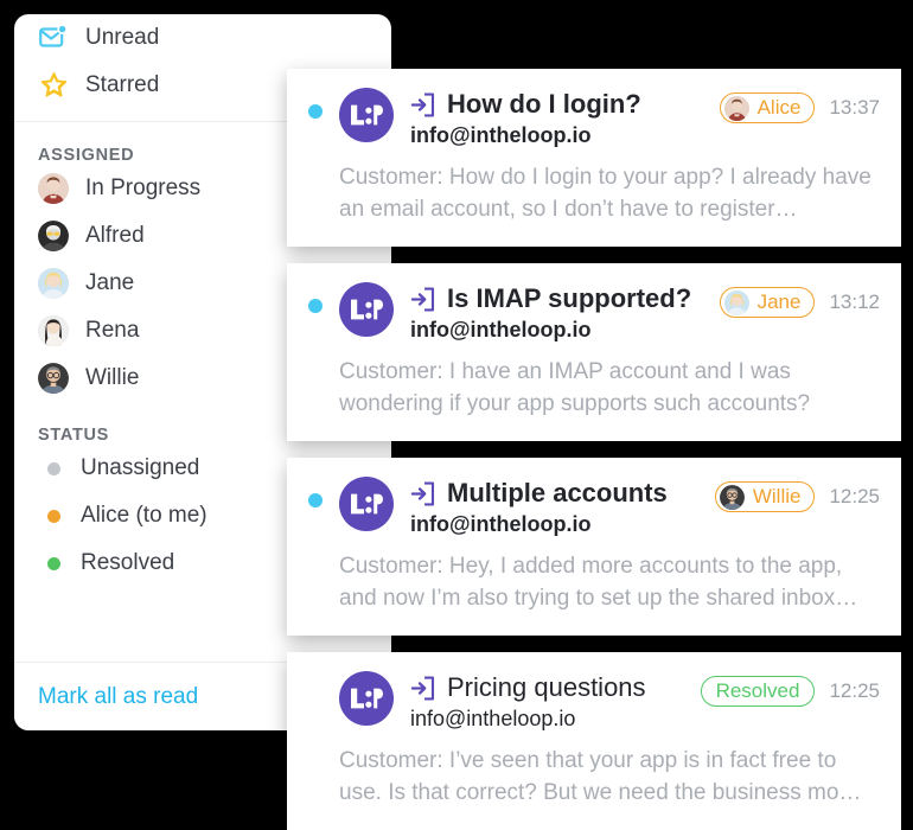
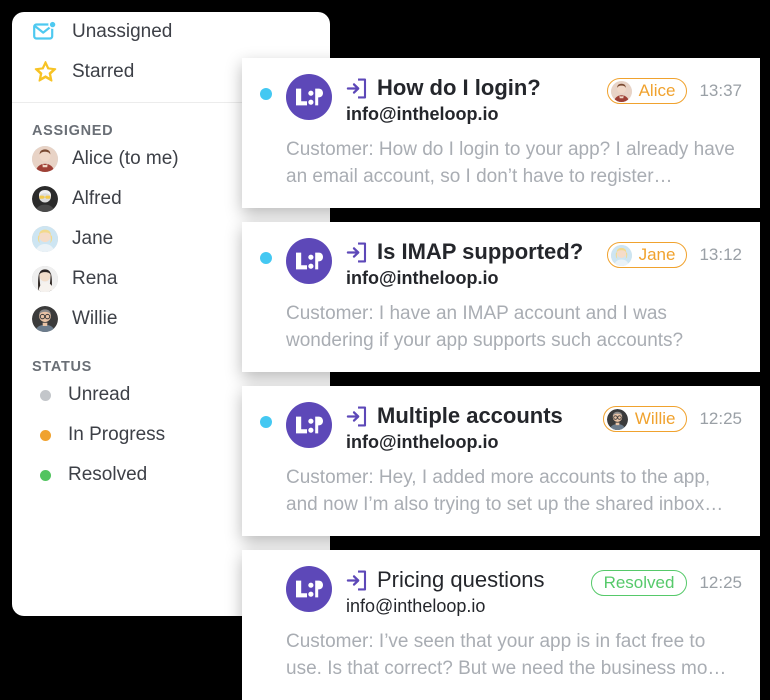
- Unread
+ Unassigned
  Starred
  ASSIGNED
- In Progress
+ Alice (to me)
  Alfred
  Jane
  Rena
  Willie
  STATUS
- Unassigned
+ Unread
- Alice (to me)
+ In Progress
  Resolved
- Mark all as read
  How do I login?
  info@intheloop.io
  Alice
  13:37
  Customer: How do I login to your app? I already have an email account, so I don’t have to register…
  Is IMAP supported?
  info@intheloop.io
  Jane
  13:12
  Customer: I have an IMAP account and I was wondering if your app supports such accounts?
  Multiple accounts
  info@intheloop.io
  Willie
  12:25
  Customer: Hey, I added more accounts to the app, and now I’m also trying to set up the shared inbox…
  Pricing questions
  info@intheloop.io
  Resolved
  12:25
  Customer: I’ve seen that your app is in fact free to use. Is that correct? But we need the business mo…
